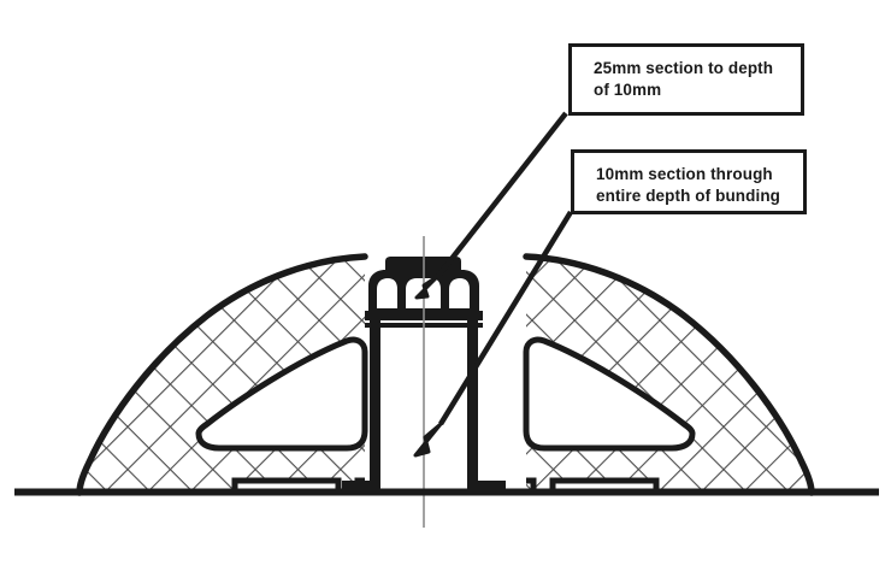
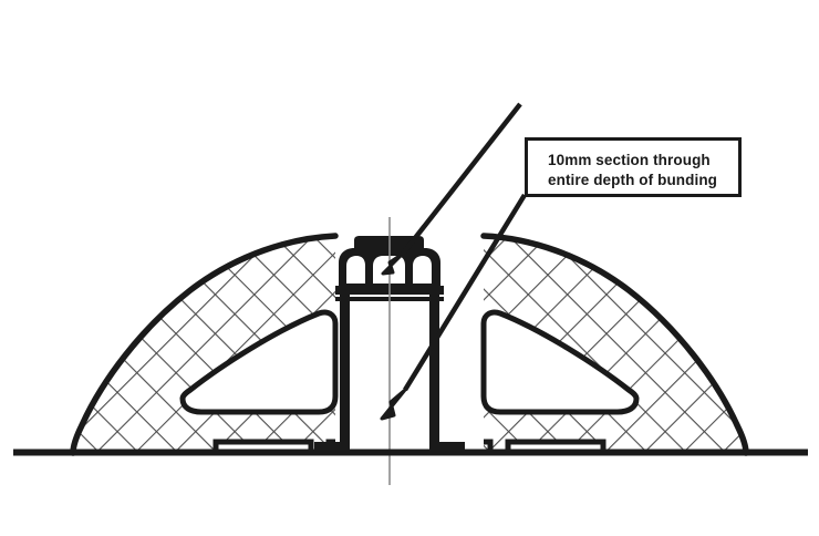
- 25mm section to depth
- of 10mm
  10mm section through
  entire depth of bunding
